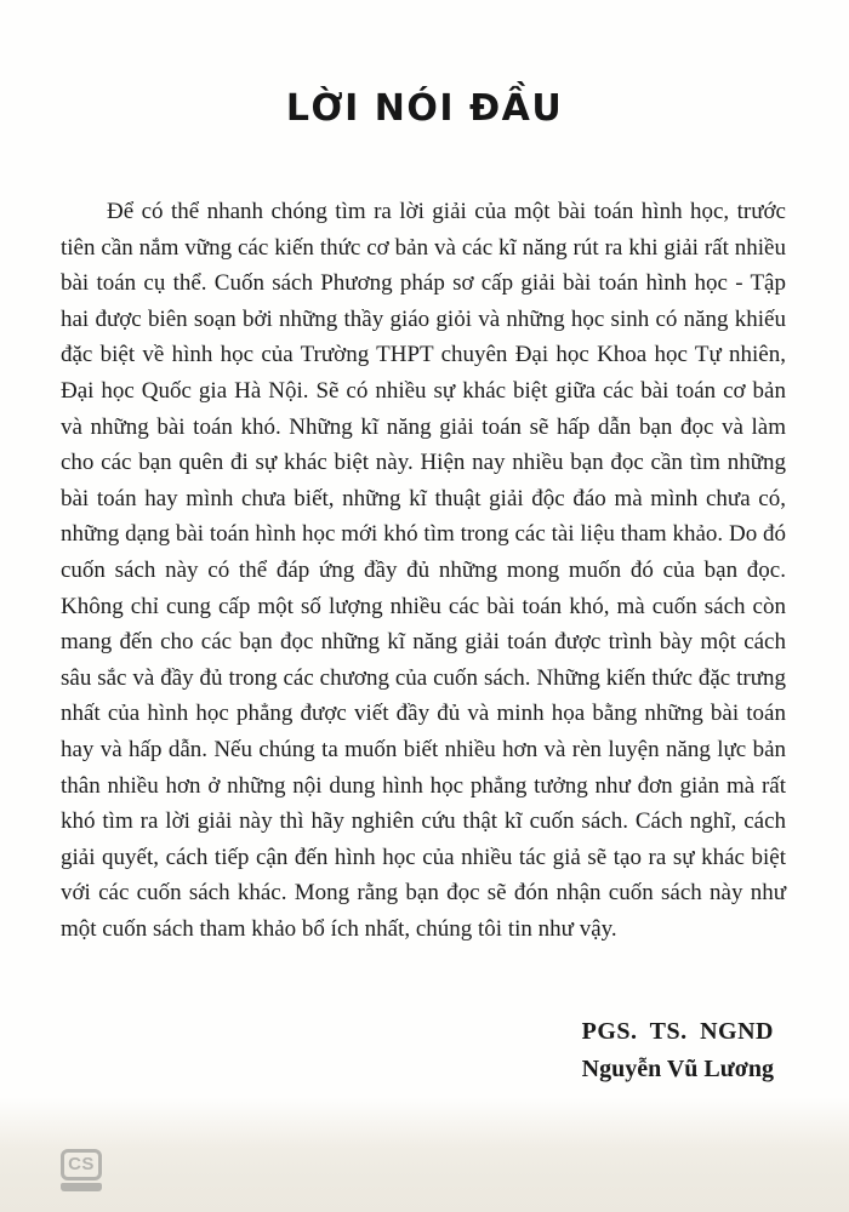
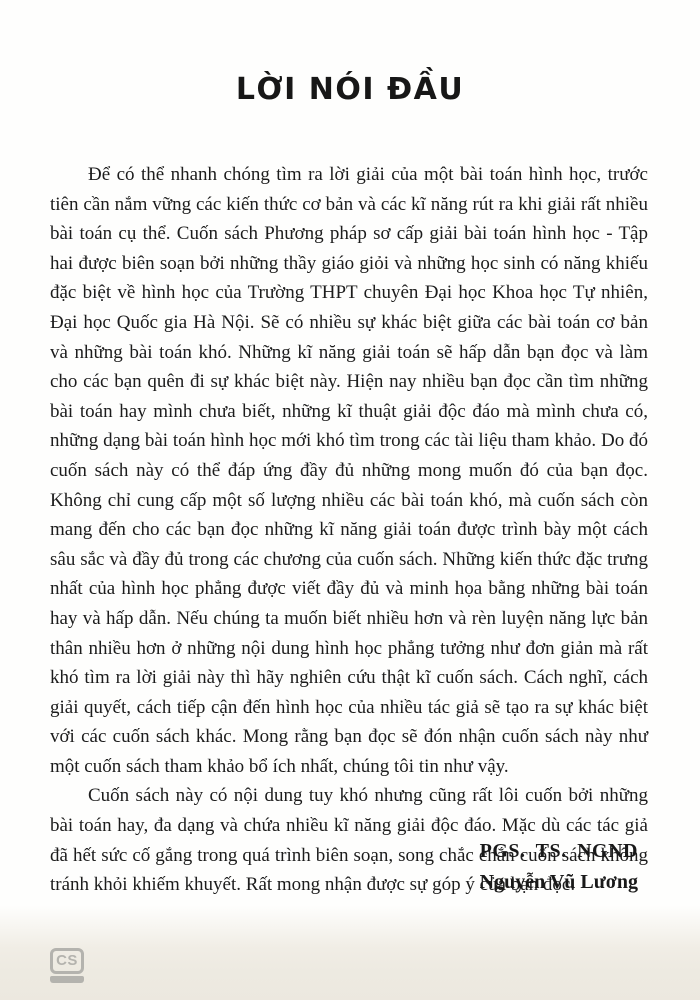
  LỜI NÓI ĐẦU
  Để có thể nhanh chóng tìm ra lời giải của một bài toán hình học, trước tiên cần nắm vững các kiến thức cơ bản và các kĩ năng rút ra khi giải rất nhiều bài toán cụ thể. Cuốn sách Phương pháp sơ cấp giải bài toán hình học - Tập hai được biên soạn bởi những thầy giáo giỏi và những học sinh có năng khiếu đặc biệt về hình học của Trường THPT chuyên Đại học Khoa học Tự nhiên, Đại học Quốc gia Hà Nội. Sẽ có nhiều sự khác biệt giữa các bài toán cơ bản và những bài toán khó. Những kĩ năng giải toán sẽ hấp dẫn bạn đọc và làm cho các bạn quên đi sự khác biệt này. Hiện nay nhiều bạn đọc cần tìm những bài toán hay mình chưa biết, những kĩ thuật giải độc đáo mà mình chưa có, những dạng bài toán hình học mới khó tìm trong các tài liệu tham khảo. Do đó cuốn sách này có thể đáp ứng đầy đủ những mong muốn đó của bạn đọc. Không chỉ cung cấp một số lượng nhiều các bài toán khó, mà cuốn sách còn mang đến cho các bạn đọc những kĩ năng giải toán được trình bày một cách sâu sắc và đầy đủ trong các chương của cuốn sách. Những kiến thức đặc trưng nhất của hình học phẳng được viết đầy đủ và minh họa bằng những bài toán hay và hấp dẫn. Nếu chúng ta muốn biết nhiều hơn và rèn luyện năng lực bản thân nhiều hơn ở những nội dung hình học phẳng tưởng như đơn giản mà rất khó tìm ra lời giải này thì hãy nghiên cứu thật kĩ cuốn sách. Cách nghĩ, cách giải quyết, cách tiếp cận đến hình học của nhiều tác giả sẽ tạo ra sự khác biệt với các cuốn sách khác. Mong rằng bạn đọc sẽ đón nhận cuốn sách này như một cuốn sách tham khảo bổ ích nhất, chúng tôi tin như vậy.
+ Cuốn sách này có nội dung tuy khó nhưng cũng rất lôi cuốn bởi những bài toán hay, đa dạng và chứa nhiều kĩ năng giải độc đáo. Mặc dù các tác giả đã hết sức cố gắng trong quá trình biên soạn, song chắc chắn cuốn sách không tránh khỏi khiếm khuyết. Rất mong nhận được sự góp ý của bạn đọc.
  PGS. TS. NGND
  Nguyễn Vũ Lương
  CS
